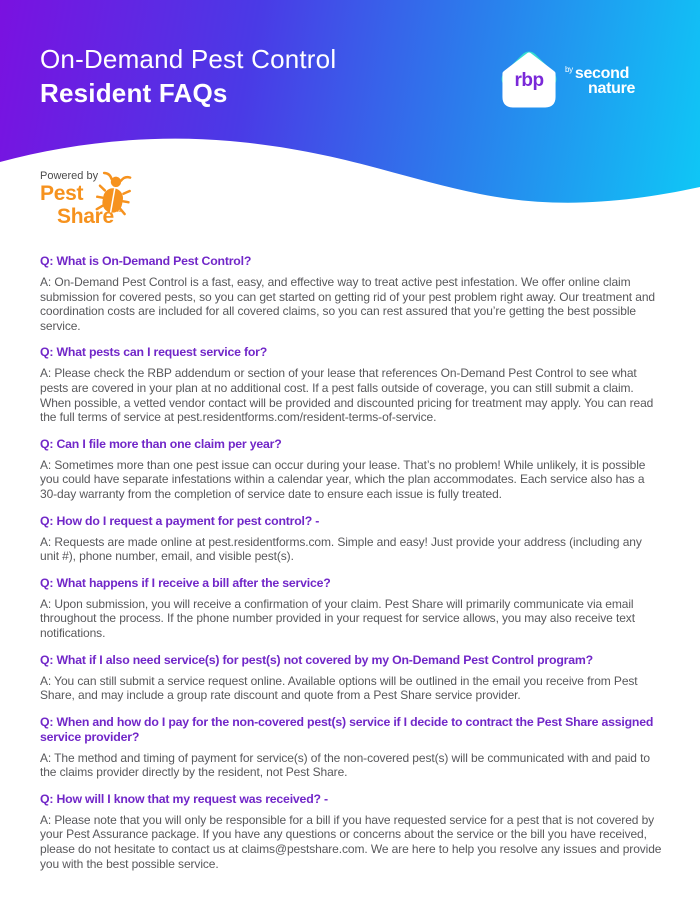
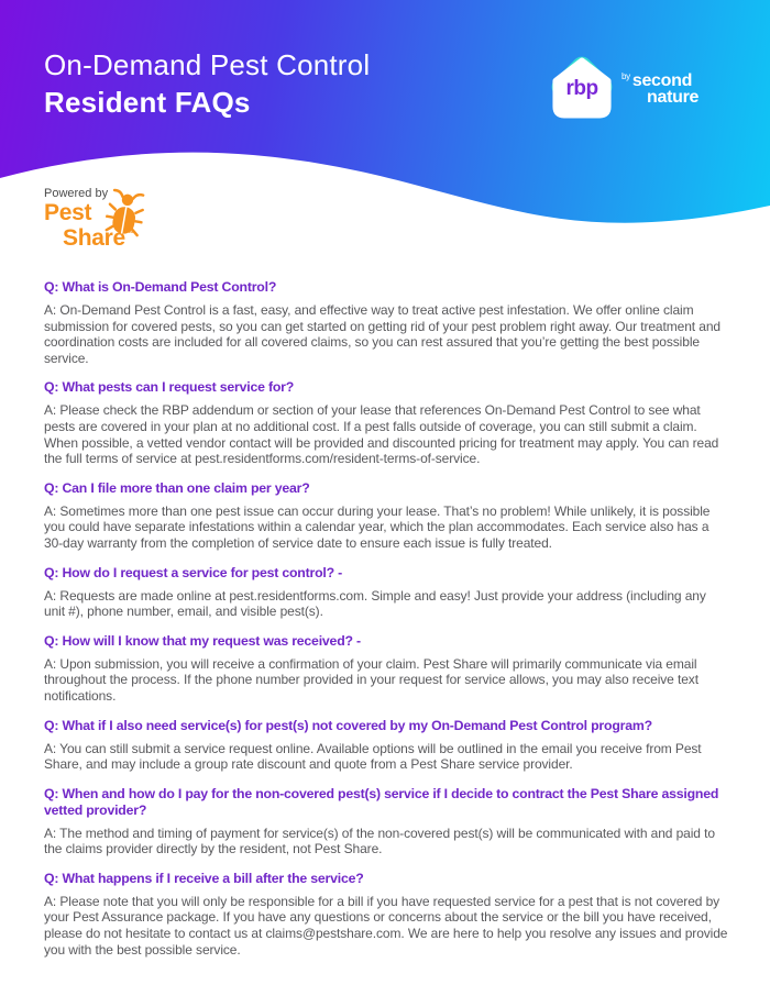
  On-Demand Pest Control
  Resident FAQs
  rbp
  by second
  nature
  Powered by
  Pest
  Share™
  Q: What is On-Demand Pest Control?
  A: On-Demand Pest Control is a fast, easy, and effective way to treat active pest infestation. We offer online claim submission for covered pests, so you can get started on getting rid of your pest problem right away. Our treatment and coordination costs are included for all covered claims, so you can rest assured that you’re getting the best possible service.
  Q: What pests can I request service for?
  A: Please check the RBP addendum or section of your lease that references On-Demand Pest Control to see what pests are covered in your plan at no additional cost. If a pest falls outside of coverage, you can still submit a claim. When possible, a vetted vendor contact will be provided and discounted pricing for treatment may apply. You can read the full terms of service at pest.residentforms.com/resident-terms-of-service.
  Q: Can I file more than one claim per year?
  A: Sometimes more than one pest issue can occur during your lease. That’s no problem! While unlikely, it is possible you could have separate infestations within a calendar year, which the plan accommodates. Each service also has a 30-day warranty from the completion of service date to ensure each issue is fully treated.
- Q: How do I request a payment for pest control? -
+ Q: How do I request a service for pest control? -
  A: Requests are made online at pest.residentforms.com. Simple and easy! Just provide your address (including any unit #), phone number, email, and visible pest(s).
- Q: What happens if I receive a bill after the service?
+ Q: How will I know that my request was received? -
  A: Upon submission, you will receive a confirmation of your claim. Pest Share will primarily communicate via email throughout the process. If the phone number provided in your request for service allows, you may also receive text notifications.
  Q: What if I also need service(s) for pest(s) not covered by my On-Demand Pest Control program?
  A: You can still submit a service request online. Available options will be outlined in the email you receive from Pest Share, and may include a group rate discount and quote from a Pest Share service provider.
- Q: When and how do I pay for the non-covered pest(s) service if I decide to contract the Pest Share assigned service provider?
+ Q: When and how do I pay for the non-covered pest(s) service if I decide to contract the Pest Share assigned vetted provider?
  A: The method and timing of payment for service(s) of the non-covered pest(s) will be communicated with and paid to the claims provider directly by the resident, not Pest Share.
- Q: How will I know that my request was received? -
+ Q: What happens if I receive a bill after the service?
  A: Please note that you will only be responsible for a bill if you have requested service for a pest that is not covered by your Pest Assurance package. If you have any questions or concerns about the service or the bill you have received, please do not hesitate to contact us at claims@pestshare.com. We are here to help you resolve any issues and provide you with the best possible service.
